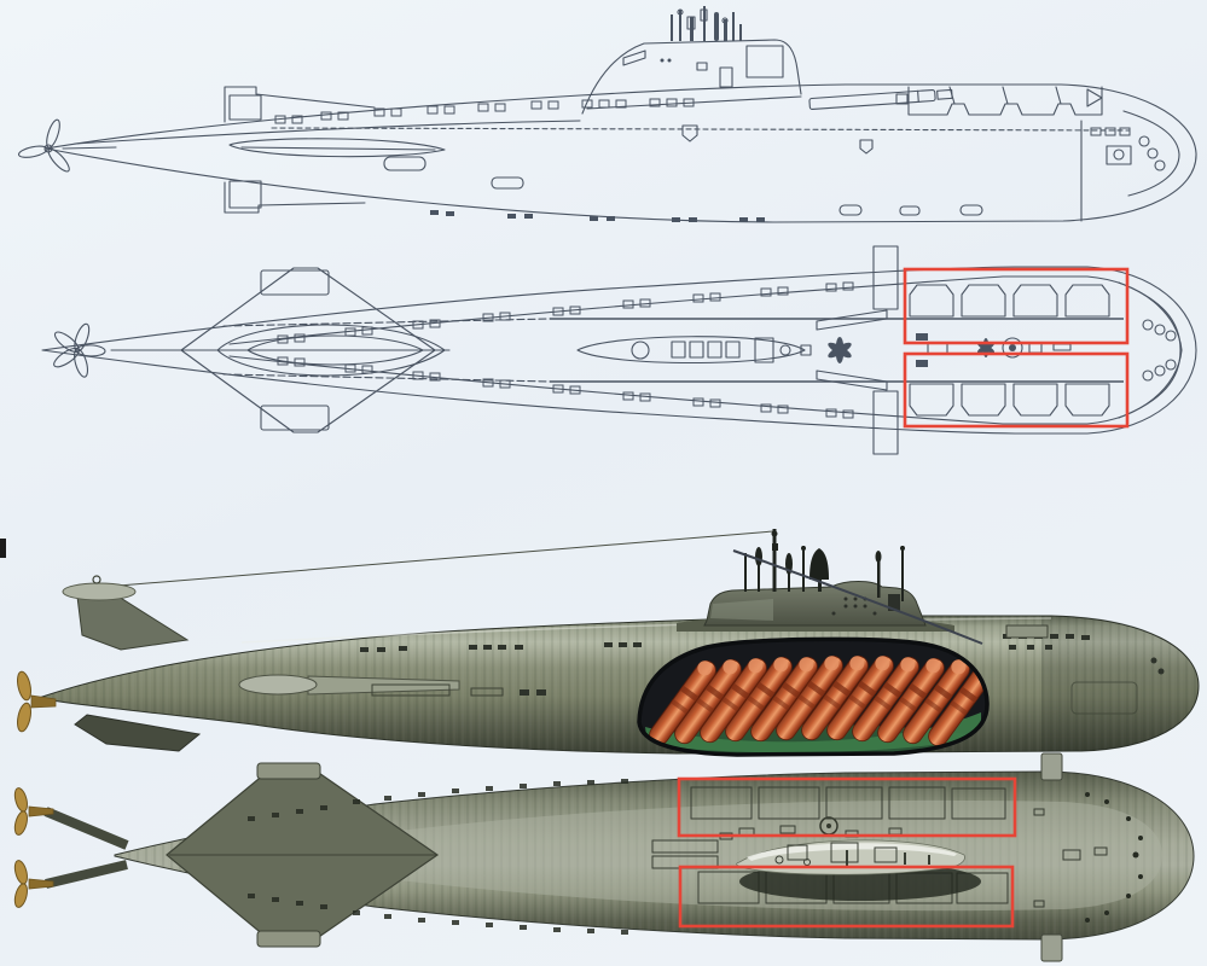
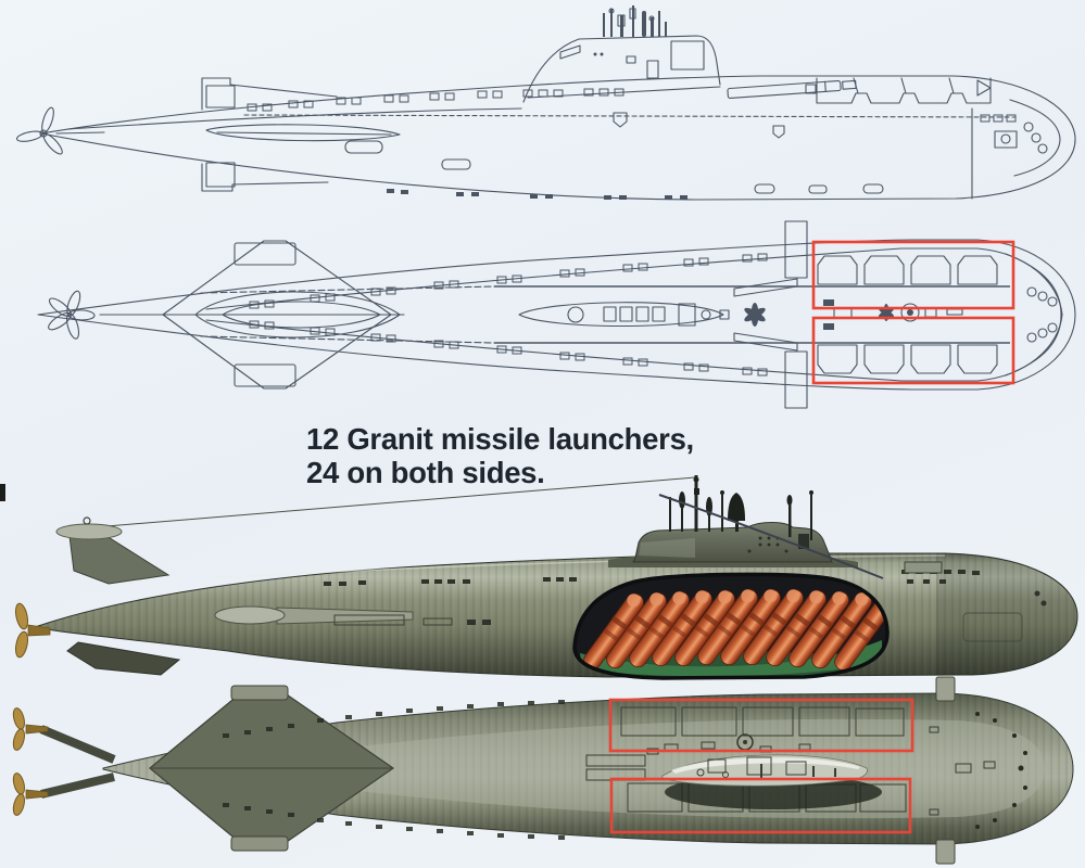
+ 12 Granit missile launchers,
+ 24 on both sides.
